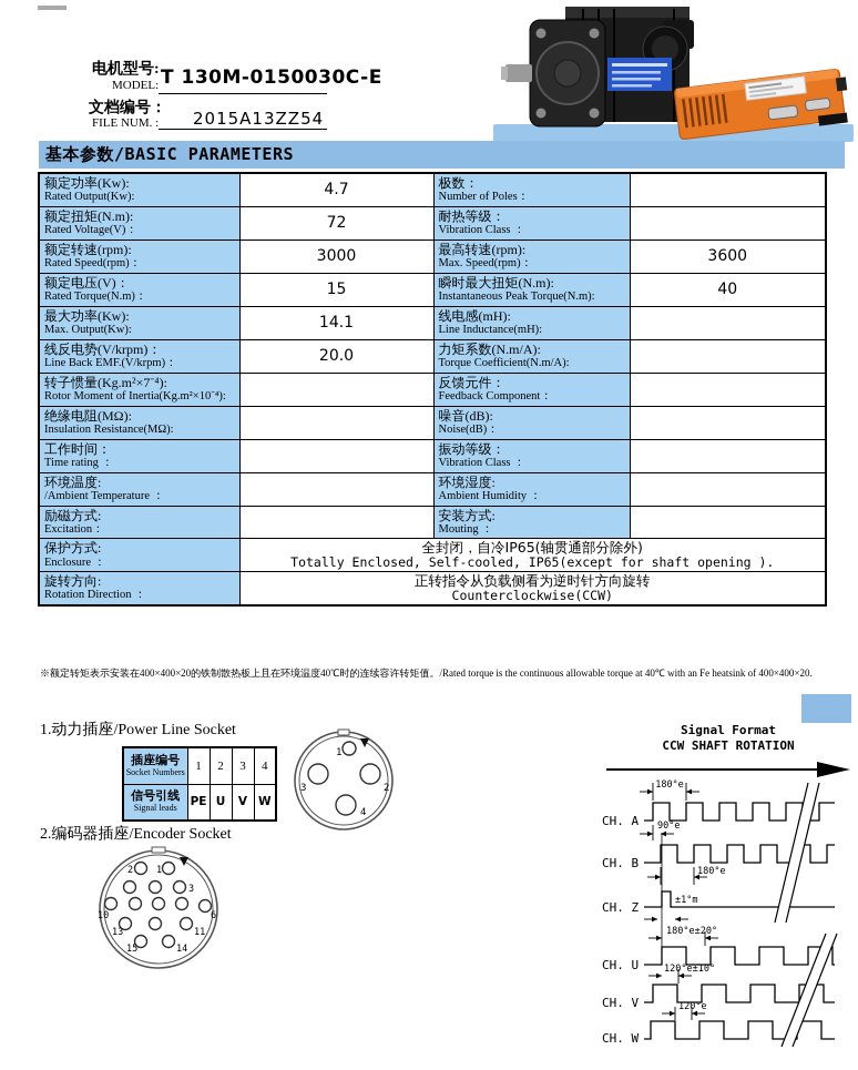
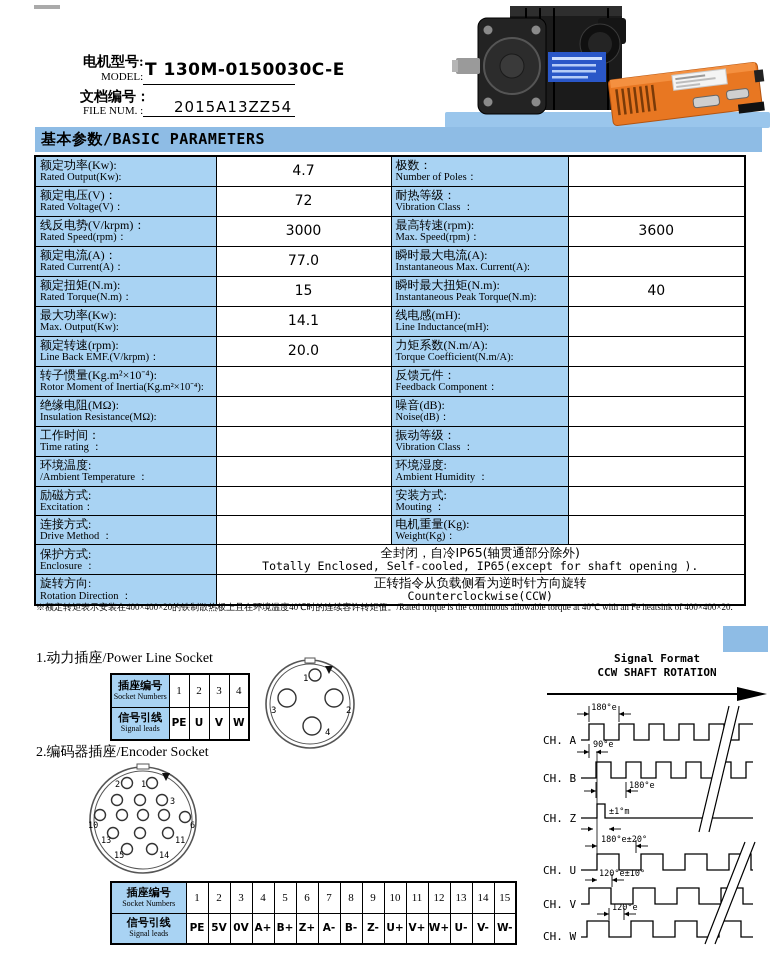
  电机型号:
  MODEL:
  T 130M-0150030C-E
  文档编号：
  FILE NUM. :
  2015A13ZZ54
  基本参数/BASIC PARAMETERS
  额定功率(Kw):Rated Output(Kw):	4.7	极数：Number of Poles：
- 额定扭矩(N.m):Rated Voltage(V)：	72	耐热等级：Vibration Class ：
+ 额定电压(V)：Rated Voltage(V)：	72	耐热等级：Vibration Class ：
- 额定转速(rpm):Rated Speed(rpm)：	3000	最高转速(rpm):Max. Speed(rpm)：	3600
+ 线反电势(V/krpm)：Rated Speed(rpm)：	3000	最高转速(rpm):Max. Speed(rpm)：	3600
+ 额定电流(A)：Rated Current(A)：	77.0	瞬时最大电流(A):Instantaneous Max. Current(A):
- 额定电压(V)：Rated Torque(N.m)：	15	瞬时最大扭矩(N.m):Instantaneous Peak Torque(N.m):	40
+ 额定扭矩(N.m):Rated Torque(N.m)：	15	瞬时最大扭矩(N.m):Instantaneous Peak Torque(N.m):	40
  最大功率(Kw):Max. Output(Kw):	14.1	线电感(mH):Line Inductance(mH):
- 线反电势(V/krpm)：Line Back EMF.(V/krpm)：	20.0	力矩系数(N.m/A):Torque Coefficient(N.m/A):
+ 额定转速(rpm):Line Back EMF.(V/krpm)：	20.0	力矩系数(N.m/A):Torque Coefficient(N.m/A):
- 转子惯量(Kg.m²×7⁻⁴):Rotor Moment of Inertia(Kg.m²×10⁻⁴):		反馈元件：Feedback Component：
+ 转子惯量(Kg.m²×10⁻⁴):Rotor Moment of Inertia(Kg.m²×10⁻⁴):		反馈元件：Feedback Component：
  绝缘电阻(MΩ):Insulation Resistance(MΩ):		噪音(dB):Noise(dB)：
  工作时间：Time rating ：		振动等级：Vibration Class ：
  环境温度:/Ambient Temperature ：		环境湿度:Ambient Humidity ：
  励磁方式:Excitation：		安装方式:Mouting ：
+ 连接方式:Drive Method ：		电机重量(Kg):Weight(Kg)：
  保护方式:Enclosure ：	全封闭，自冷IP65(轴贯通部分除外)Totally Enclosed, Self-cooled, IP65(except for shaft opening ).
  旋转方向:Rotation Direction ：	正转指令从负载侧看为逆时针方向旋转Counterclockwise(CCW)
  ※额定转矩表示安装在400×400×20的铁制散热板上且在环境温度40℃时的连续容许转矩值。/Rated torque is the continuous allowable torque at 40℃ with an Fe heatsink of 400×400×20.
  1.动力插座/Power Line Socket
  插座编号Socket Numbers	1	2	3	4
  信号引线Signal leads	PE	U	V	W
  1
  2
  3
  4
  2.编码器插座/Encoder Socket
  2
  1
  3
  10
  6
  13
  11
  15
  14
+ 插座编号Socket Numbers	1	2	3	4	5	6	7	8	9	10	11	12	13	14	15
+ 信号引线Signal leads	PE	5V	0V	A+	B+	Z+	A-	B-	Z-	U+	V+	W+	U-	V-	W-
  Signal Format
  CCW SHAFT ROTATION
  CH. A
  CH. B
  CH. Z
  CH. U
  CH. V
  CH. W
  180°e
  90°e
  180°e
  ±1°m
  180°e±20°
  120°e±10°
  120°e
